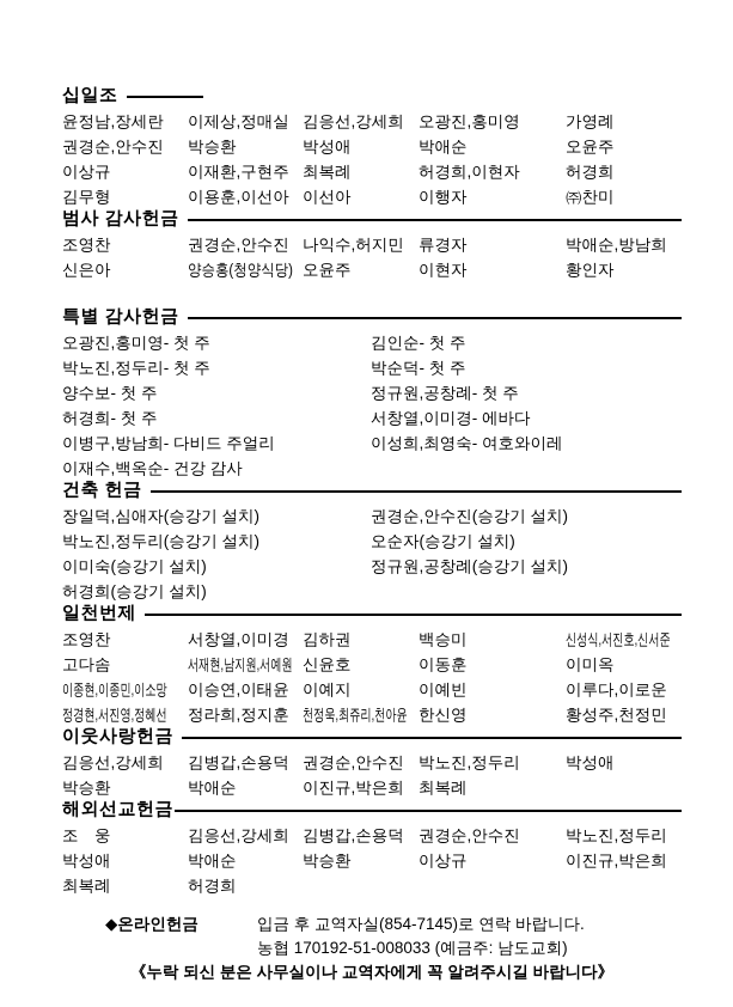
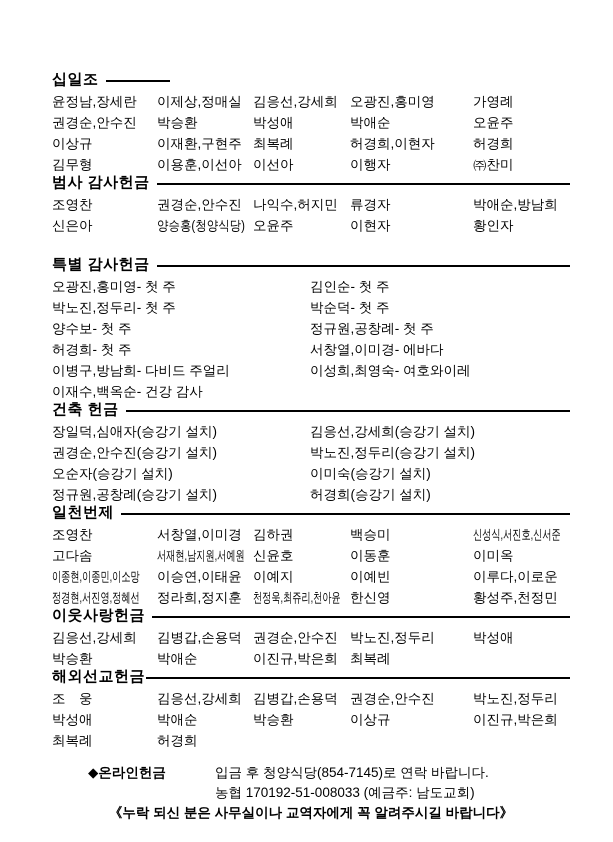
  십일조
  윤정남,장세란
  이제상,정매실
  김응선,강세희
  오광진,홍미영
  가영례
  권경순,안수진
  박승환
  박성애
  박애순
  오윤주
  이상규
  이재환,구현주
  최복례
  허경희,이현자
  허경희
  김무형
  이용훈,이선아
  이선아
  이행자
  ㈜찬미
  범사 감사헌금
  조영찬
  권경순,안수진
  나익수,허지민
  류경자
  박애순,방남희
  신은아
  양승홍(청양식당)
  오윤주
  이현자
  황인자
  특별 감사헌금
  오광진,홍미영- 첫 주
  김인순- 첫 주
  박노진,정두리- 첫 주
  박순덕- 첫 주
  양수보- 첫 주
  정규원,공창례- 첫 주
  허경희- 첫 주
  서창열,이미경- 에바다
  이병구,방남희- 다비드 주얼리
  이성희,최영숙- 여호와이레
  이재수,백옥순- 건강 감사
  건축 헌금
  장일덕,심애자(승강기 설치)
+ 김응선,강세희(승강기 설치)
  권경순,안수진(승강기 설치)
  박노진,정두리(승강기 설치)
  오순자(승강기 설치)
  이미숙(승강기 설치)
  정규원,공창례(승강기 설치)
  허경희(승강기 설치)
  일천번제
  조영찬
  서창열,이미경
  김하권
  백승미
  신성식,서진호,신서준
  고다솜
  서재현,남지원,서예원
  신윤호
  이동훈
  이미옥
  이종현,이종민,이소망
  이승연,이태윤
  이예지
  이예빈
  이루다,이로운
  정경현,서진영,정혜선
  정라희,정지훈
  천정욱,최쥬리,천아윤
  한신영
  황성주,천정민
  이웃사랑헌금
  김응선,강세희
  김병갑,손용덕
  권경순,안수진
  박노진,정두리
  박성애
  박승환
  박애순
  이진규,박은희
  최복례
  해외선교헌금
  조 웅
  김응선,강세희
  김병갑,손용덕
  권경순,안수진
  박노진,정두리
  박성애
  박애순
  박승환
  이상규
  이진규,박은희
  최복례
  허경희
  ◆온라인헌금
- 입금 후 교역자실(854-7145)로 연락 바랍니다.
+ 입금 후 청양식당(854-7145)로 연락 바랍니다.
  농협 170192-51-008033 (예금주: 남도교회)
  《누락 되신 분은 사무실이나 교역자에게 꼭 알려주시길 바랍니다》
